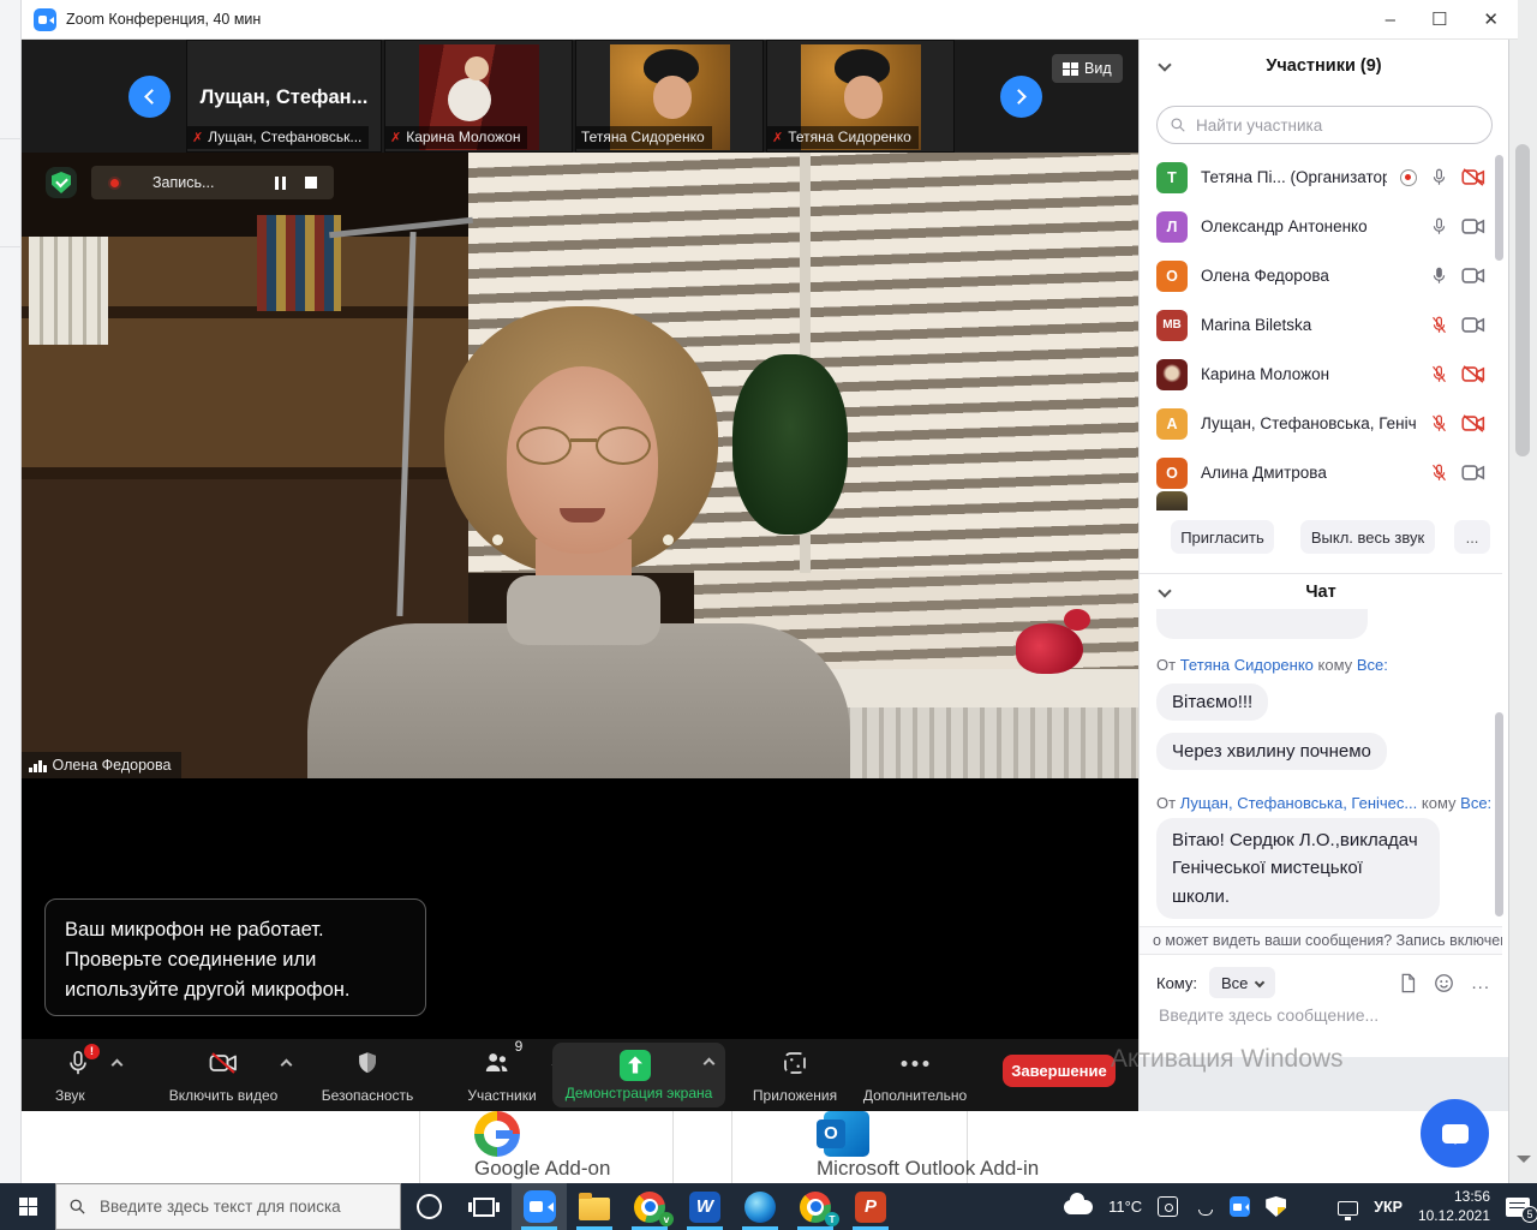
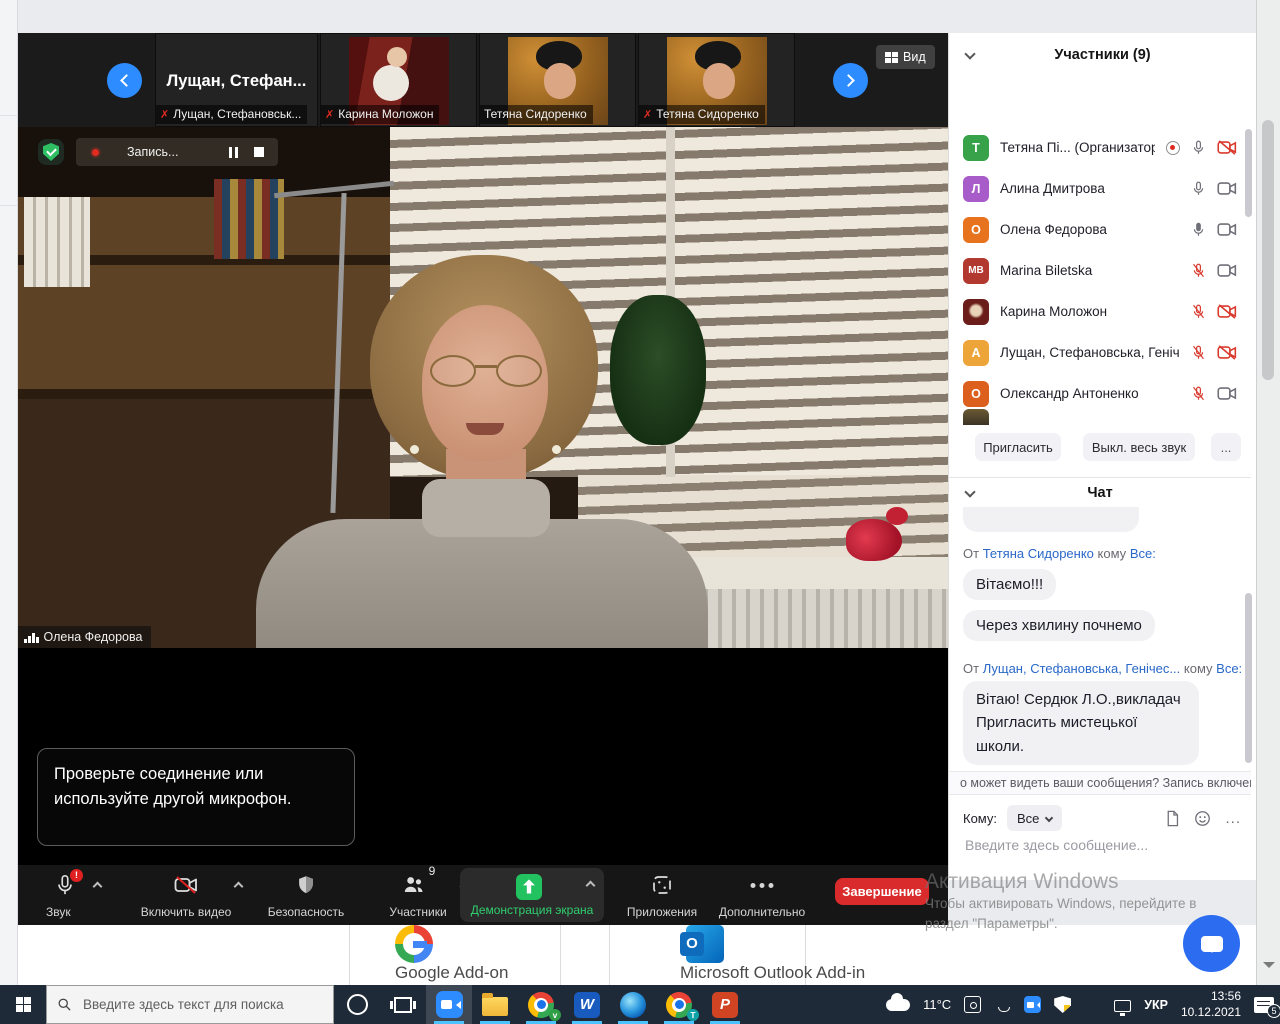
- Zoom Конференция, 40 мин
- –
- ☐
- ✕
  Лущан, Стефан...
  ✗
  Лущан, Стефановськ...
  ✗
  Карина Моложон
  Тетяна Сидоренко
  ✗
  Тетяна Сидоренко
  Вид
  Запись...
  Олена Федорова
- Ваш микрофон не работает.
  Проверьте соединение или
  используйте другой микрофон.
  !
  Звук
  Включить видео
  Безопасность
  9
  Участники
  Демонстрация экрана
  Приложения
  Дополнительно
  Завершение
  Участники (9)
- Найти участника
  Т
  Тетяна Пі... (Организатор
  Л
- Олександр Антоненко
+ Алина Дмитрова
  О
  Олена Федорова
  MB
  Marina Biletska
  Карина Моложон
  А
  Лущан, Стефановська, Геніч
  О
- Алина Дмитрова
+ Олександр Антоненко
  Пригласить
  Выкл. весь звук
  ...
  Чат
  От Тетяна Сидоренко кому Все:
  Вітаємо!!!
  Через хвилину почнемо
  От Лущан, Стефановська, Генічес... кому Все:
- Вітаю! Сердюк Л.О.,викладач Генічеської мистецької школи.
+ Вітаю! Сердюк Л.О.,викладач Пригласить мистецької школи.
  о может видеть ваши сообщения? Запись включе
  Кому:
  Все
  ...
  Введите здесь сообщение...
  O
  Google Add-on
  Microsoft Outlook Add-in
  Активация Windows
+ Чтобы активировать Windows, перейдите в
+ раздел "Параметры".
  Введите здесь текст для поиска
  v
  W
  Т
  P
  11°C
  УКР
  13:56
  10.12.2021
  5
